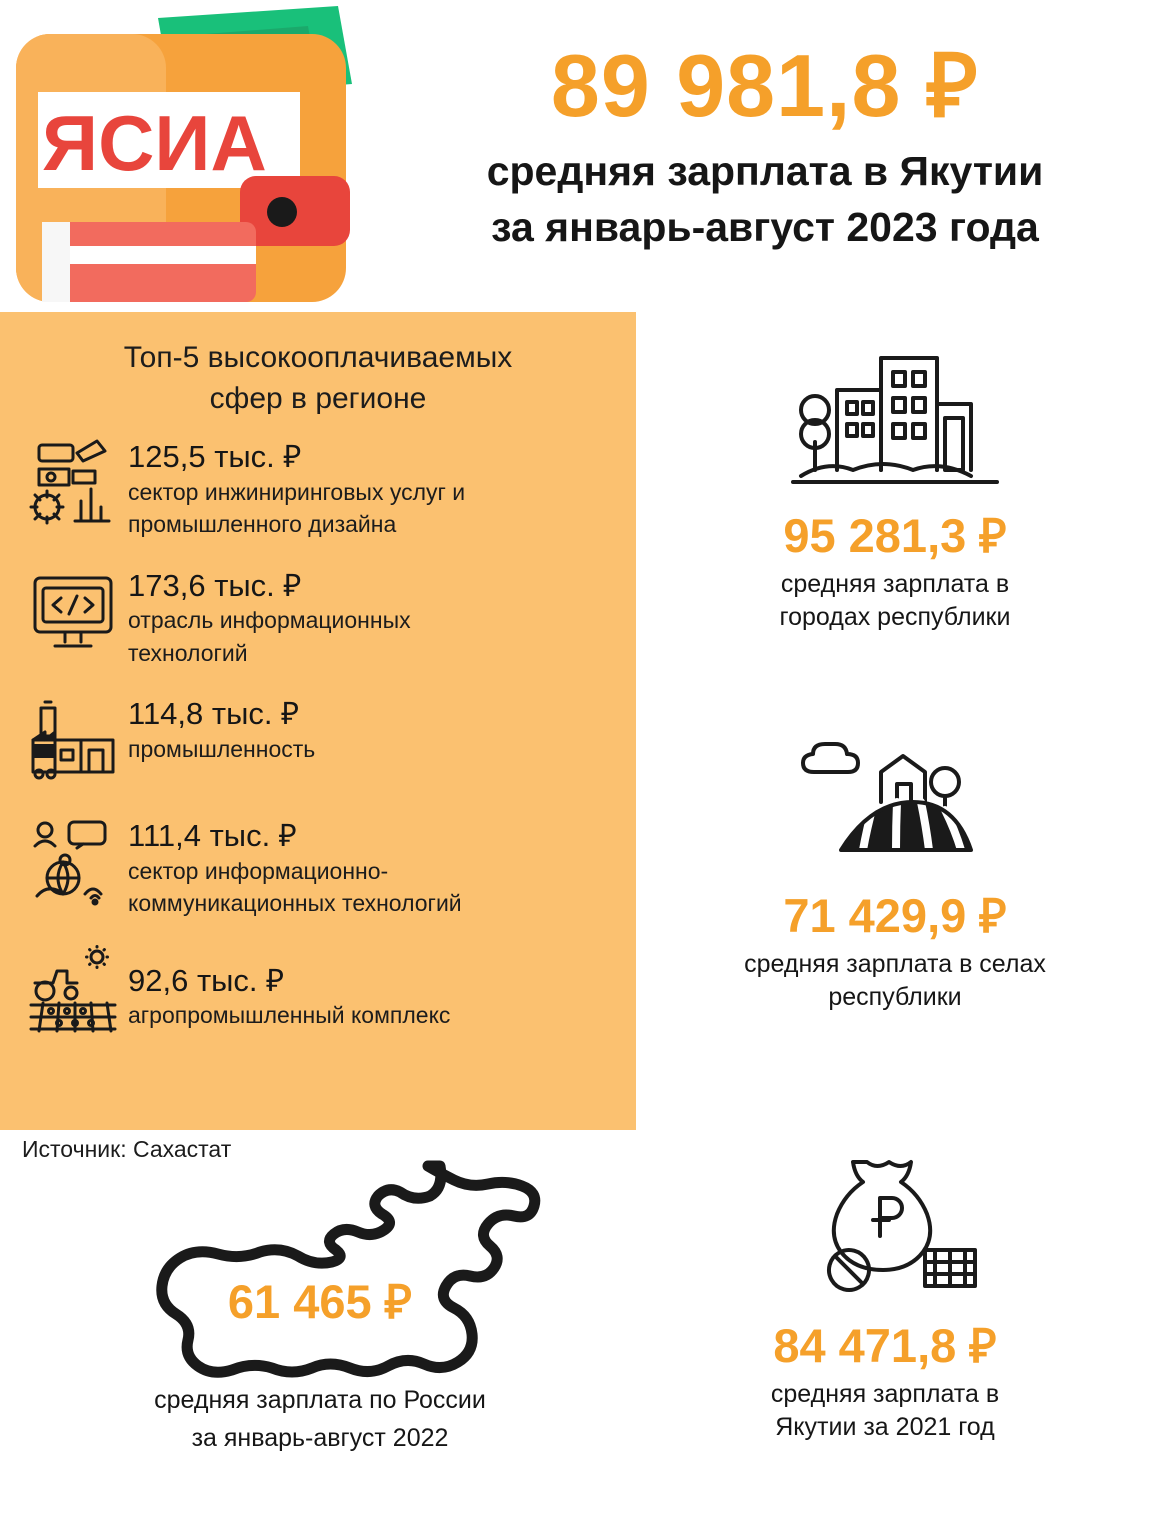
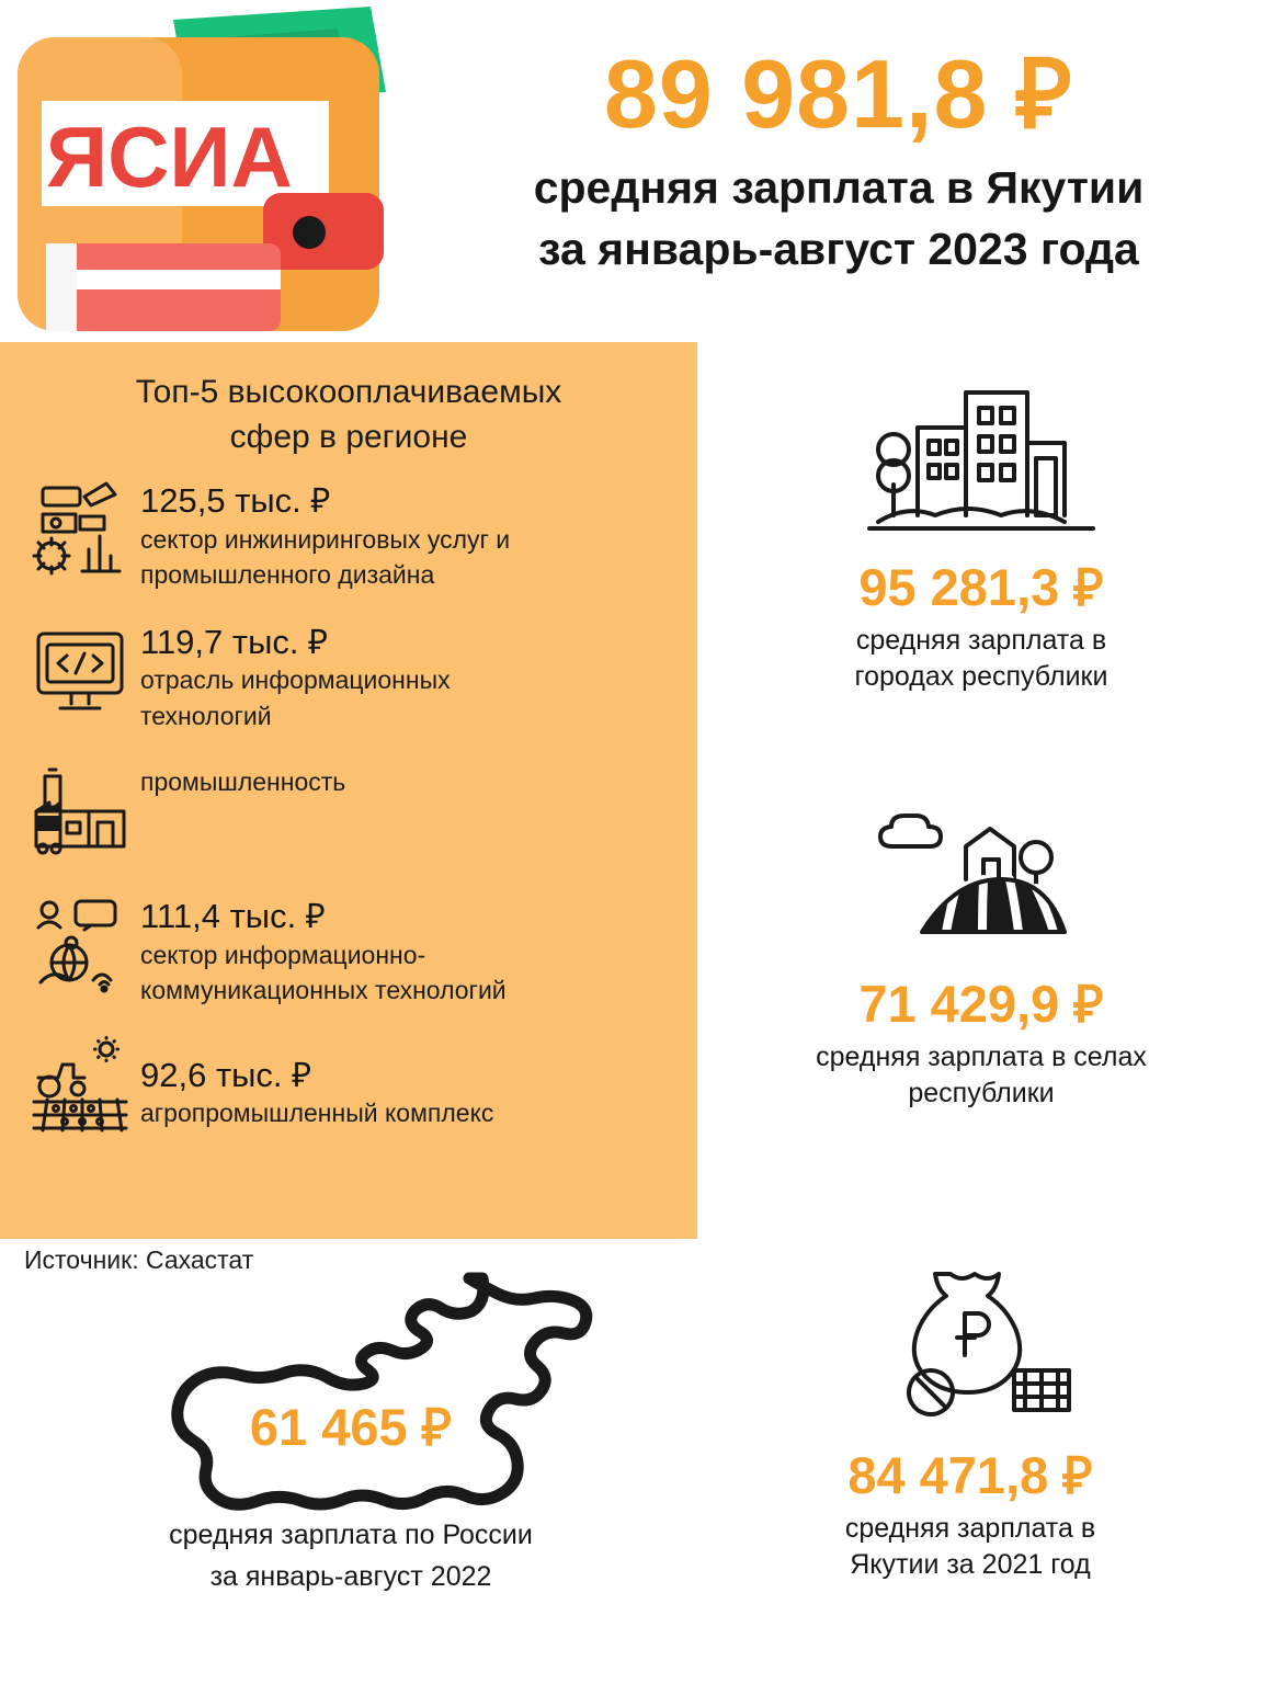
  ЯСИА
  89 981,8 ₽
  средняя зарплата в Якутии
  за январь-август 2023 года
  Топ-5 высокооплачиваемых
  сфер в регионе
  125,5 тыс. ₽
  сектор инжиниринговых услуг и
  промышленного дизайна
- 173,6 тыс. ₽
+ 119,7 тыс. ₽
  отрасль информационных
  технологий
- 114,8 тыс. ₽
  промышленность
  111,4 тыс. ₽
  сектор информационно-
  коммуникационных технологий
  92,6 тыс. ₽
  агропромышленный комплекс
  Источник: Сахастат
  95 281,3 ₽
  средняя зарплата в
  городах республики
  71 429,9 ₽
  средняя зарплата в селах
  республики
  61 465 ₽
  средняя зарплата по России
  за январь-август 2022
  84 471,8 ₽
  средняя зарплата в
  Якутии за 2021 год
